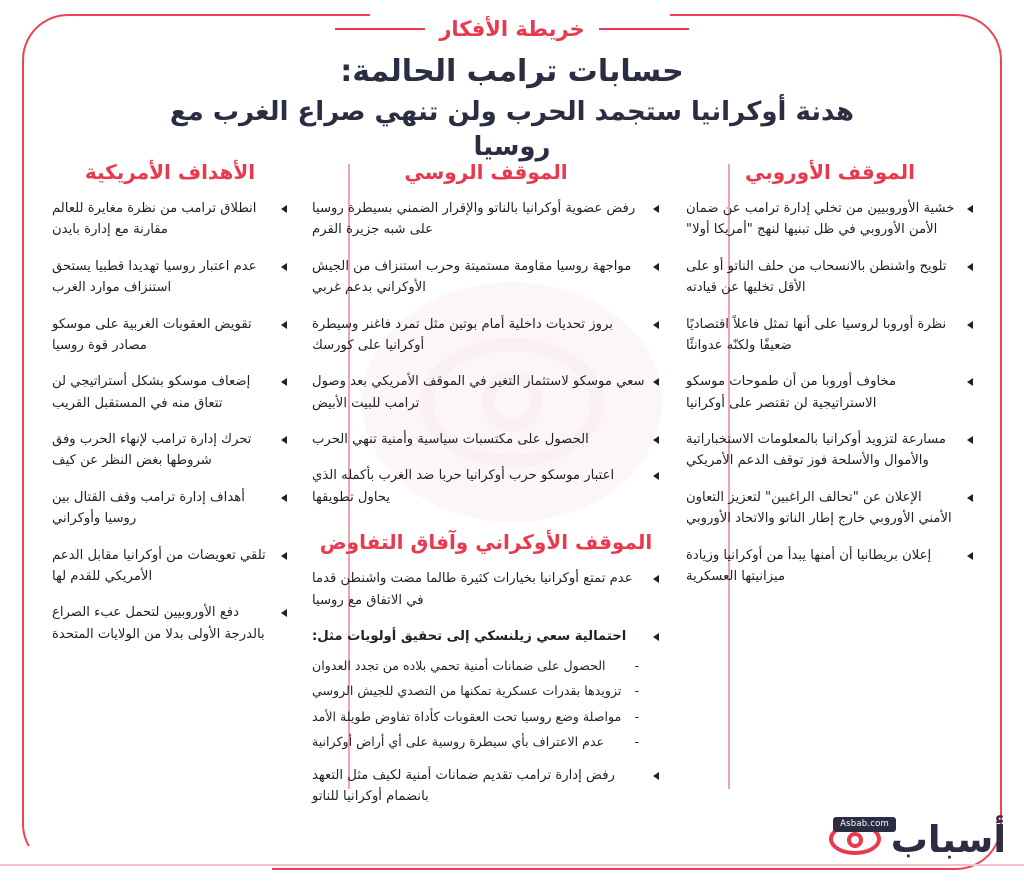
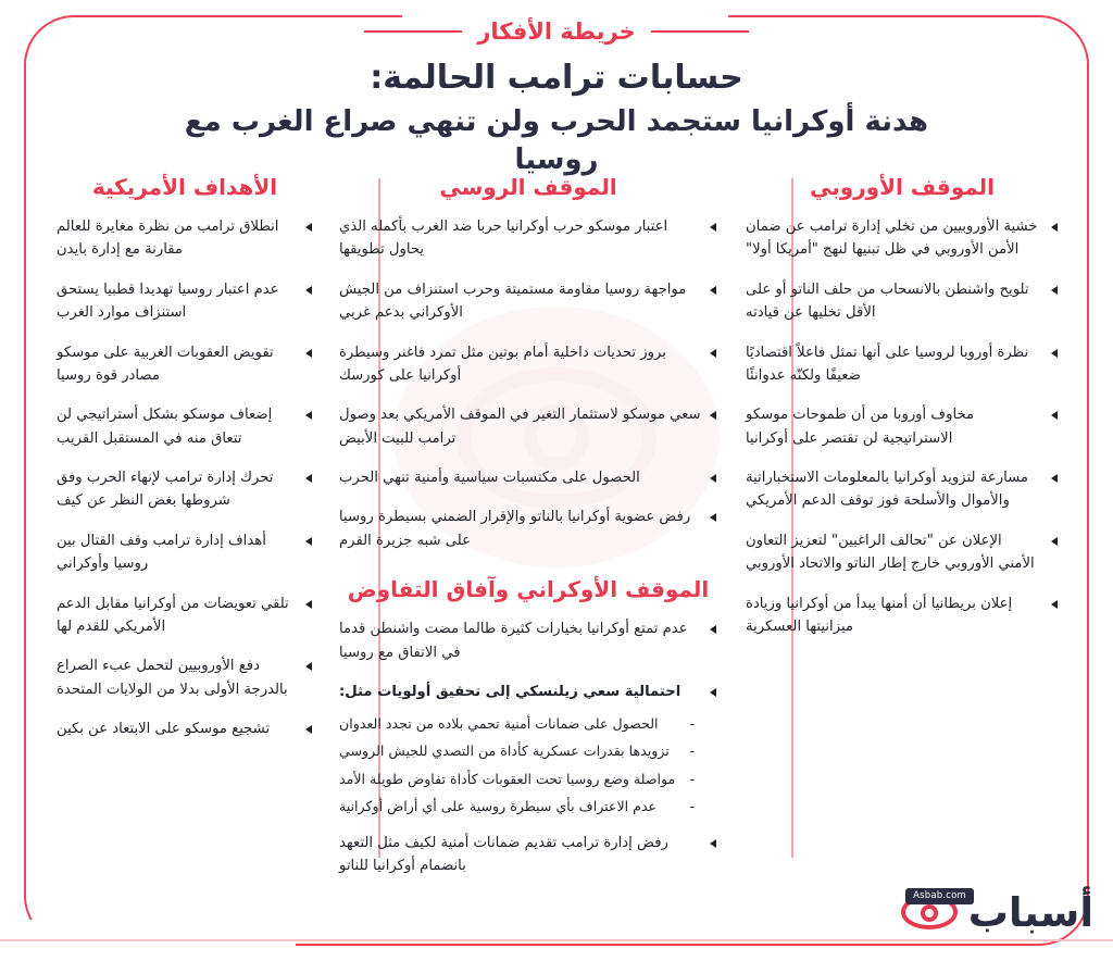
  خريطة الأفكار
  حسابات ترامب الحالمة:
  هدنة أوكرانيا ستجمد الحرب ولن تنهي صراع الغرب مع روسيا
  الموقف الأوروبي
  خشية الأوروبيين من تخلي إدارة ترامب عن ضمان الأمن الأوروبي في ظل تبنيها لنهج "أمريكا أولا"
  تلويح واشنطن بالانسحاب من حلف الناتو أو على الأقل تخليها عن قيادته
  نظرة أوروبا لروسيا على أنها تمثل فاعلاً اقتصاديًا ضعيفًا ولكنّه عدوانئًا
  مخاوف أوروبا من أن طموحات موسكو الاستراتيجية لن تقتصر على أوكرانيا
  مسارعة لتزويد أوكرانيا بالمعلومات الاستخباراتية والأموال والأسلحة فوز توقف الدعم الأمريكي
  الإعلان عن "تحالف الراغبين" لتعزيز التعاون الأمني الأوروبي خارج إطار الناتو والاتحاد الأوروبي
  إعلان بريطانيا أن أمنها يبدأ من أوكرانيا وزيادة ميزانيتها العسكرية
  الموقف الروسي
- رفض عضوية أوكرانيا بالناتو والإقرار الضمني بسيطرة روسيا على شبه جزيرة القرم
+ اعتبار موسكو حرب أوكرانيا حربا ضد الغرب بأكمله الذي يحاول تطويقها
  مواجهة روسيا مقاومة مستميتة وحرب استنزاف من الجيش الأوكراني بدعم غربي
  بروز تحديات داخلية أمام بوتين مثل تمرد فاغنر وسيطرة أوكرانيا على كورسك
  سعي موسكو لاستثمار التغير في الموقف الأمريكي بعد وصول ترامب للبيت الأبيض
  الحصول على مكتسبات سياسية وأمنية تنهي الحرب
- اعتبار موسكو حرب أوكرانيا حربا ضد الغرب بأكمله الذي يحاول تطويقها
+ رفض عضوية أوكرانيا بالناتو والإقرار الضمني بسيطرة روسيا على شبه جزيرة القرم
  الموقف الأوكراني وآفاق التفاوض
  عدم تمتع أوكرانيا بخيارات كثيرة طالما مضت واشنطن قدما في الاتفاق مع روسيا
  احتمالية سعي زيلنسكي إلى تحقيق أولويات مثل:
  الحصول على ضمانات أمنية تحمي بلاده من تجدد العدوان
- تزويدها بقدرات عسكرية تمكنها من التصدي للجيش الروسي
+ تزويدها بقدرات عسكرية كأداة من التصدي للجيش الروسي
  مواصلة وضع روسيا تحت العقوبات كأداة تفاوض طويلة الأمد
  عدم الاعتراف بأي سيطرة روسية على أي أراض أوكرانية
  رفض إدارة ترامب تقديم ضمانات أمنية لكيف مثل التعهد بانضمام أوكرانيا للناتو
  الأهداف الأمريكية
  انطلاق ترامب من نظرة مغايرة للعالم مقارنة مع إدارة بايدن
  عدم اعتبار روسيا تهديدا قطبيا يستحق استنزاف موارد الغرب
  تقويض العقوبات الغربية على موسكو مصادر قوة روسيا
  إضعاف موسكو بشكل أستراتيجي لن تتعاق منه في المستقبل القريب
  تحرك إدارة ترامب لإنهاء الحرب وفق شروطها بغض النظر عن كيف
  أهداف إدارة ترامب وقف القتال بين روسيا وأوكراني
  تلقي تعويضات من أوكرانيا مقابل الدعم الأمريكي للقدم لها
  دفع الأوروبيين لتحمل عبء الصراع بالدرجة الأولى بدلا من الولايات المتحدة
+ تشجيع موسكو على الابتعاد عن بكين
  أسباب
  Asbab.com
